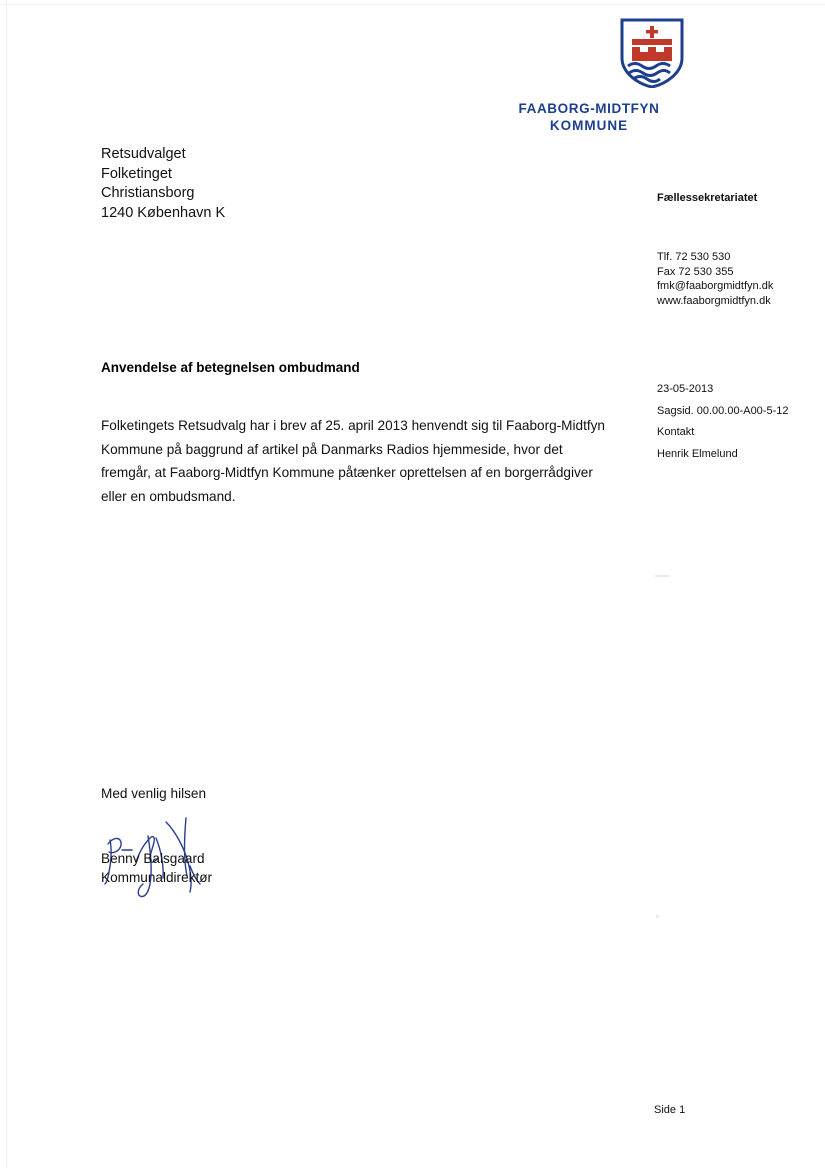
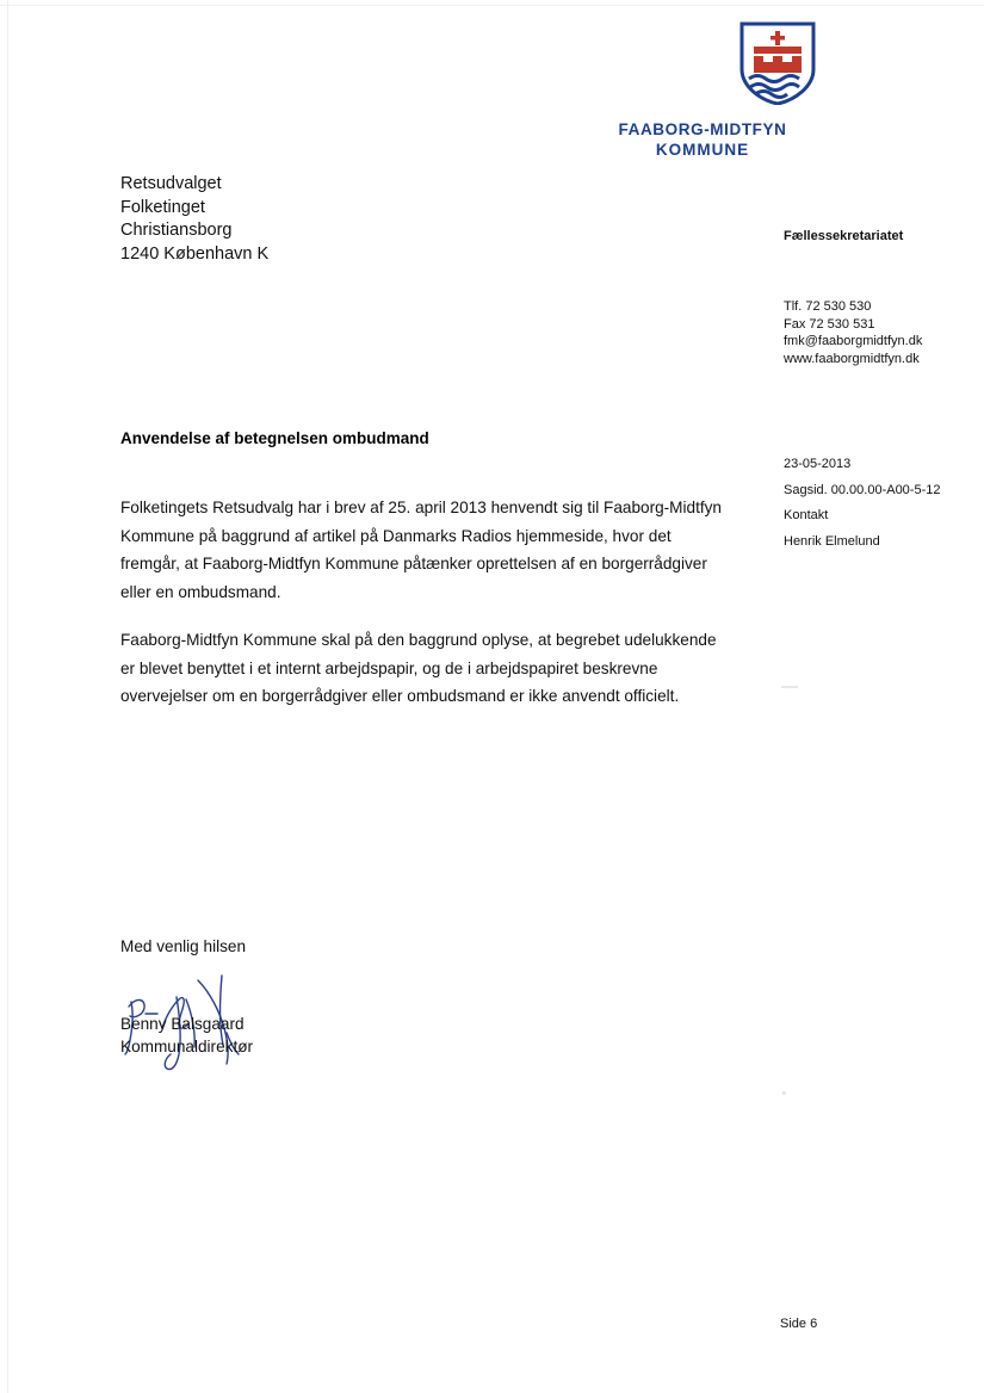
  FAABORG-MIDTFYN
  KOMMUNE
  Retsudvalget
  Folketinget
  Christiansborg
  1240 København K
  Fællessekretariatet
  Tlf. 72 530 530
- Fax 72 530 355
+ Fax 72 530 531
  fmk@faaborgmidtfyn.dk
  www.faaborgmidtfyn.dk
  23-05-2013
  Sagsid. 00.00.00-A00-5-12
  Kontakt
  Henrik Elmelund
  Anvendelse af betegnelsen ombudmand
  Folketingets Retsudvalg har i brev af 25. april 2013 henvendt sig til Faaborg-Midtfyn Kommune på baggrund af artikel på Danmarks Radios hjemmeside, hvor det fremgår, at Faaborg-Midtfyn Kommune påtænker oprettelsen af en borgerrådgiver eller en ombudsmand.
+ Faaborg-Midtfyn Kommune skal på den baggrund oplyse, at begrebet udelukkende er blevet benyttet i et internt arbejdspapir, og de i arbejdspapiret beskrevne overvejelser om en borgerrådgiver eller ombudsmand er ikke anvendt officielt.
  Med venlig hilsen
  Benny Balsgaard
  Kommunaldirektør
- Side 1
+ Side 6
